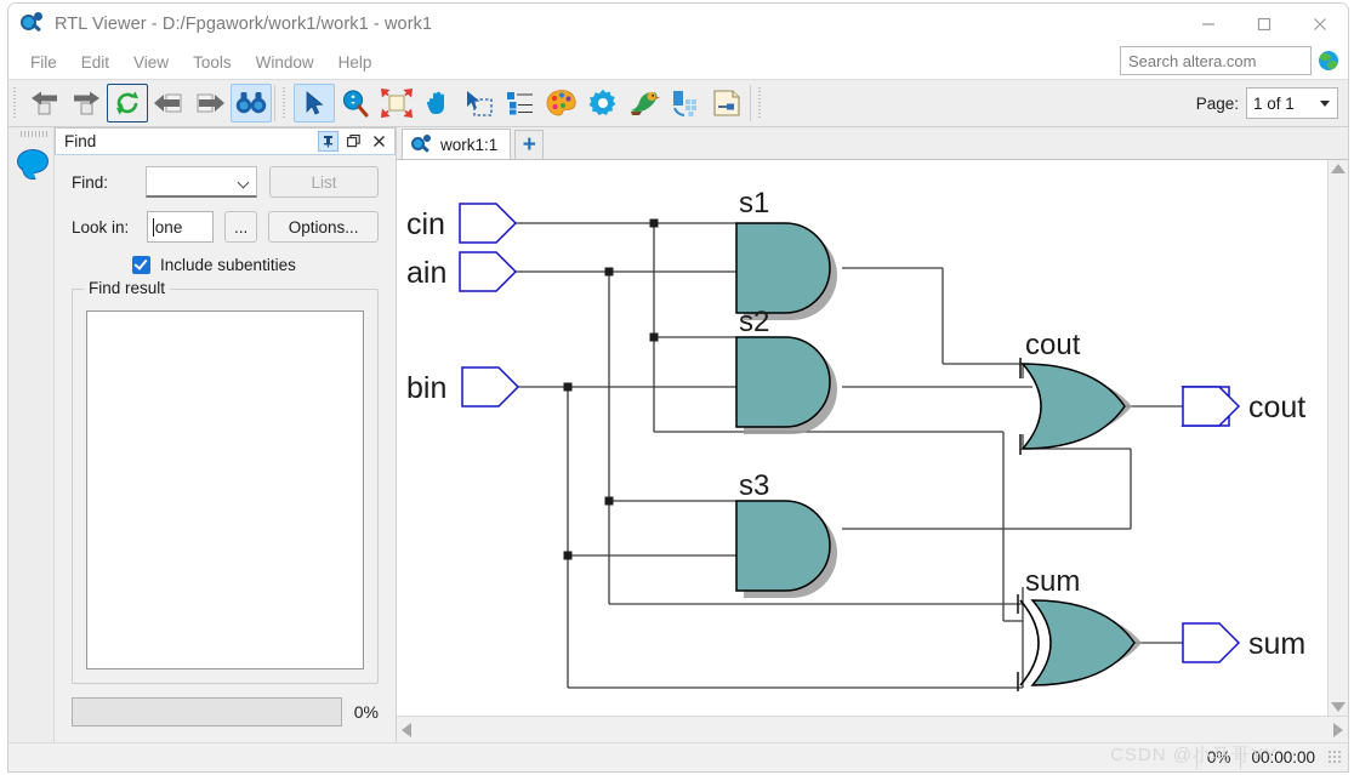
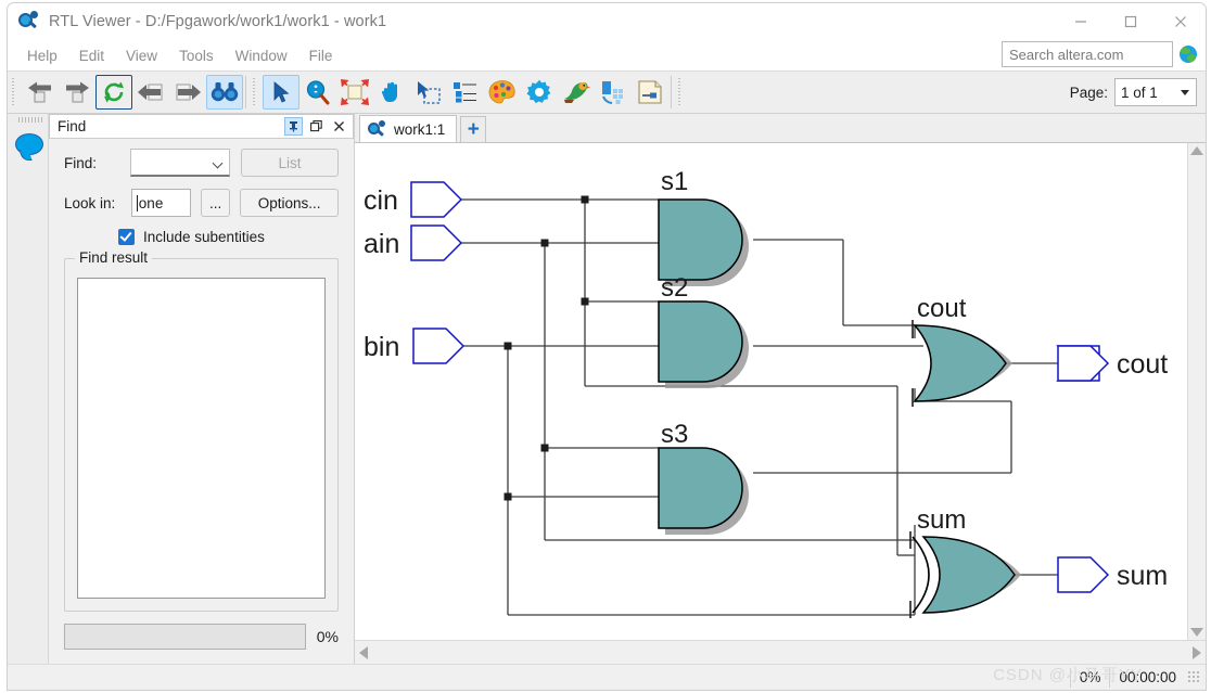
  RTL Viewer - D:/Fpgawork/work1/work1 - work1
- File
+ Help
  Edit
  View
  Tools
  Window
- Help
+ File
  Search altera.com
  Page:
  1 of 1
  Find
  Find:
  List
  Look in:
  one
  ...
  Options...
  Include subentities
  Find result
  0%
  work1:1
  +
  cin
  ain
  bin
  s1
  s2
  s3
  cout
  sum
  cout
  sum
  CSDN @小马哥YY
  0%
  00:00:00
